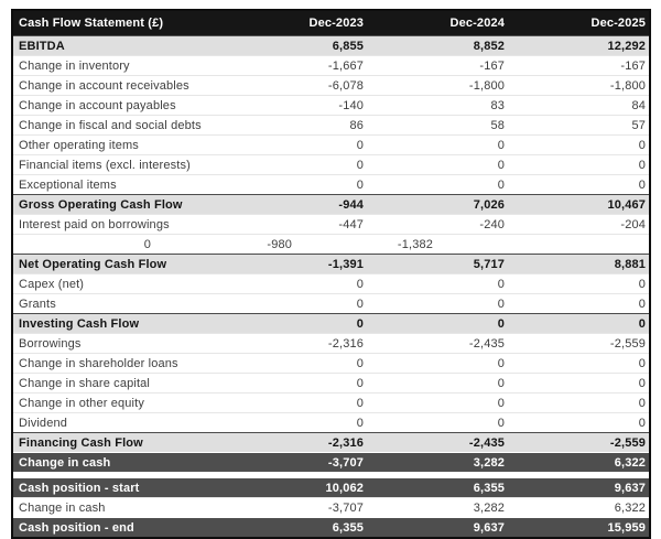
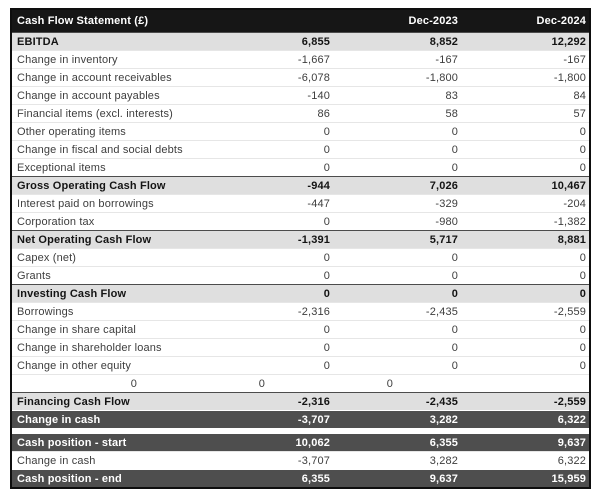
  Cash Flow Statement (£)
  Dec-2023
  Dec-2024
- Dec-2025
  EBITDA
  6,855
  8,852
  12,292
  Change in inventory
  -1,667
  -167
  -167
  Change in account receivables
  -6,078
  -1,800
  -1,800
  Change in account payables
  -140
  83
  84
- Change in fiscal and social debts
+ Financial items (excl. interests)
  86
  58
  57
  Other operating items
  0
  0
  0
- Financial items (excl. interests)
+ Change in fiscal and social debts
  0
  0
  0
  Exceptional items
  0
  0
  0
  Gross Operating Cash Flow
  -944
  7,026
  10,467
  Interest paid on borrowings
  -447
- -240
+ -329
  -204
+ Corporation tax
  0
  -980
  -1,382
  Net Operating Cash Flow
  -1,391
  5,717
  8,881
  Capex (net)
  0
  0
  0
  Grants
  0
  0
  0
  Investing Cash Flow
  0
  0
  0
  Borrowings
  -2,316
  -2,435
  -2,559
- Change in shareholder loans
+ Change in share capital
  0
  0
  0
- Change in share capital
+ Change in shareholder loans
  0
  0
  0
  Change in other equity
  0
  0
  0
- Dividend
  0
  0
  0
  Financing Cash Flow
  -2,316
  -2,435
  -2,559
  Change in cash
  -3,707
  3,282
  6,322
  Cash position - start
  10,062
  6,355
  9,637
  Change in cash
  -3,707
  3,282
  6,322
  Cash position - end
  6,355
  9,637
  15,959
